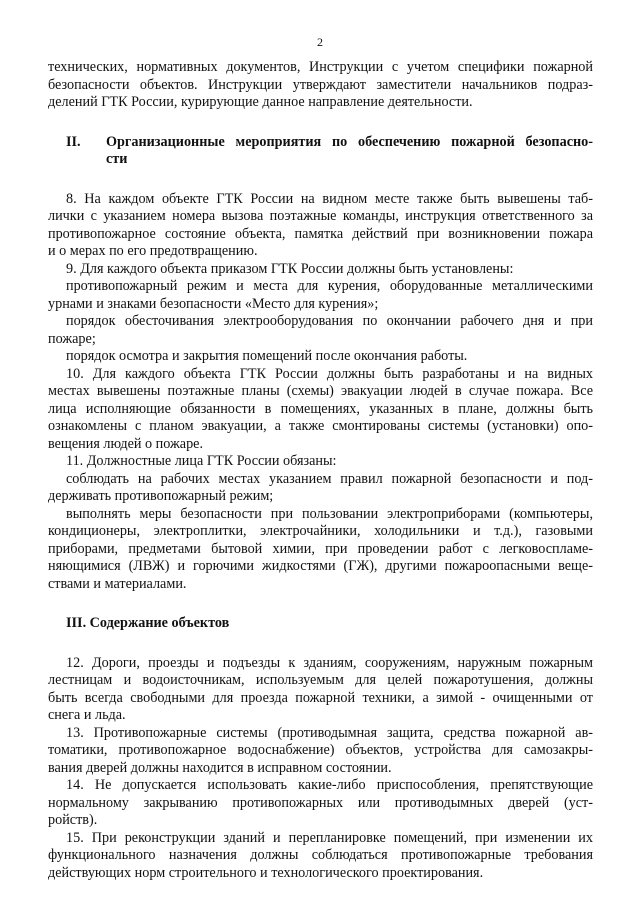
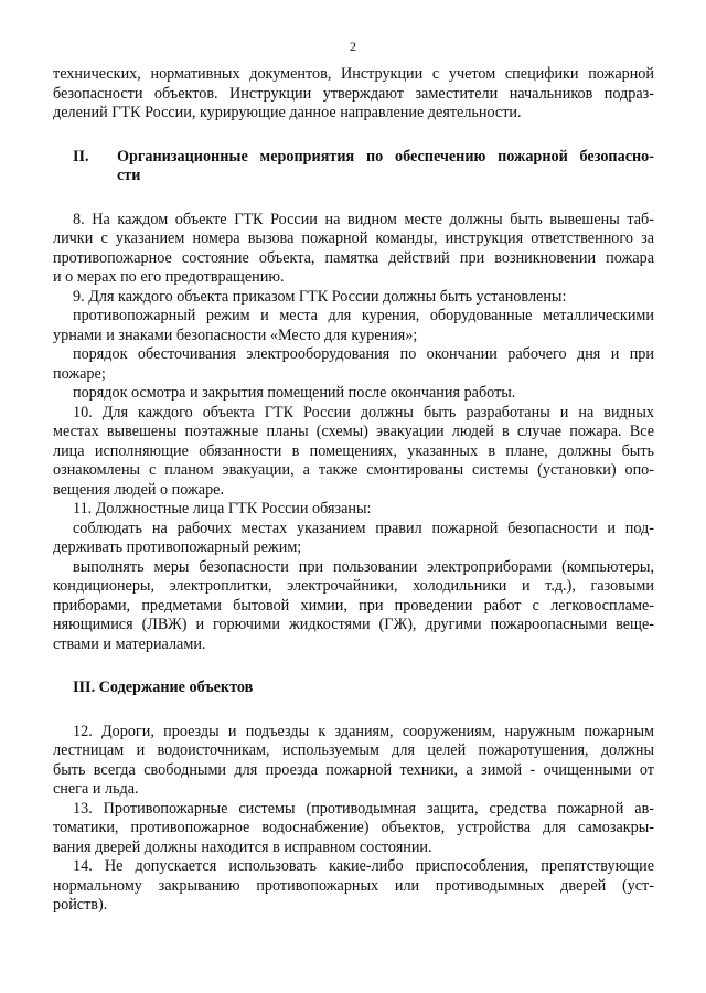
  2
  технических, нормативных документов, Инструкции с учетом специфики пожарной
  безопасности объектов. Инструкции утверждают заместители начальников подраз-
  делений ГТК России, курирующие данное направление деятельности.
  II.
  Организационные мероприятия по обеспечению пожарной безопасно-
  сти
- 8. На каждом объекте ГТК России на видном месте также быть вывешены таб-
+ 8. На каждом объекте ГТК России на видном месте должны быть вывешены таб-
- лички с указанием номера вызова поэтажные команды, инструкция ответственного за
+ лички с указанием номера вызова пожарной команды, инструкция ответственного за
  противопожарное состояние объекта, памятка действий при возникновении пожара
  и о мерах по его предотвращению.
  9. Для каждого объекта приказом ГТК России должны быть установлены:
  противопожарный режим и места для курения, оборудованные металлическими
  урнами и знаками безопасности «Место для курения»;
  порядок обесточивания электрооборудования по окончании рабочего дня и при
  пожаре;
  порядок осмотра и закрытия помещений после окончания работы.
  10. Для каждого объекта ГТК России должны быть разработаны и на видных
  местах вывешены поэтажные планы (схемы) эвакуации людей в случае пожара. Все
  лица исполняющие обязанности в помещениях, указанных в плане, должны быть
  ознакомлены с планом эвакуации, а также смонтированы системы (установки) опо-
  вещения людей о пожаре.
  11. Должностные лица ГТК России обязаны:
  соблюдать на рабочих местах указанием правил пожарной безопасности и под-
  держивать противопожарный режим;
  выполнять меры безопасности при пользовании электроприборами (компьютеры,
  кондиционеры, электроплитки, электрочайники, холодильники и т.д.), газовыми
  приборами, предметами бытовой химии, при проведении работ с легковоспламе-
  няющимися (ЛВЖ) и горючими жидкостями (ГЖ), другими пожароопасными веще-
  ствами и материалами.
  III. Содержание объектов
  12. Дороги, проезды и подъезды к зданиям, сооружениям, наружным пожарным
  лестницам и водоисточникам, используемым для целей пожаротушения, должны
  быть всегда свободными для проезда пожарной техники, а зимой - очищенными от
  снега и льда.
  13. Противопожарные системы (противодымная защита, средства пожарной ав-
  томатики, противопожарное водоснабжение) объектов, устройства для самозакры-
  вания дверей должны находится в исправном состоянии.
  14. Не допускается использовать какие-либо приспособления, препятствующие
  нормальному закрыванию противопожарных или противодымных дверей (уст-
  ройств).
- 15. При реконструкции зданий и перепланировке помещений, при изменении их
- функционального назначения должны соблюдаться противопожарные требования
- действующих норм строительного и технологического проектирования.
